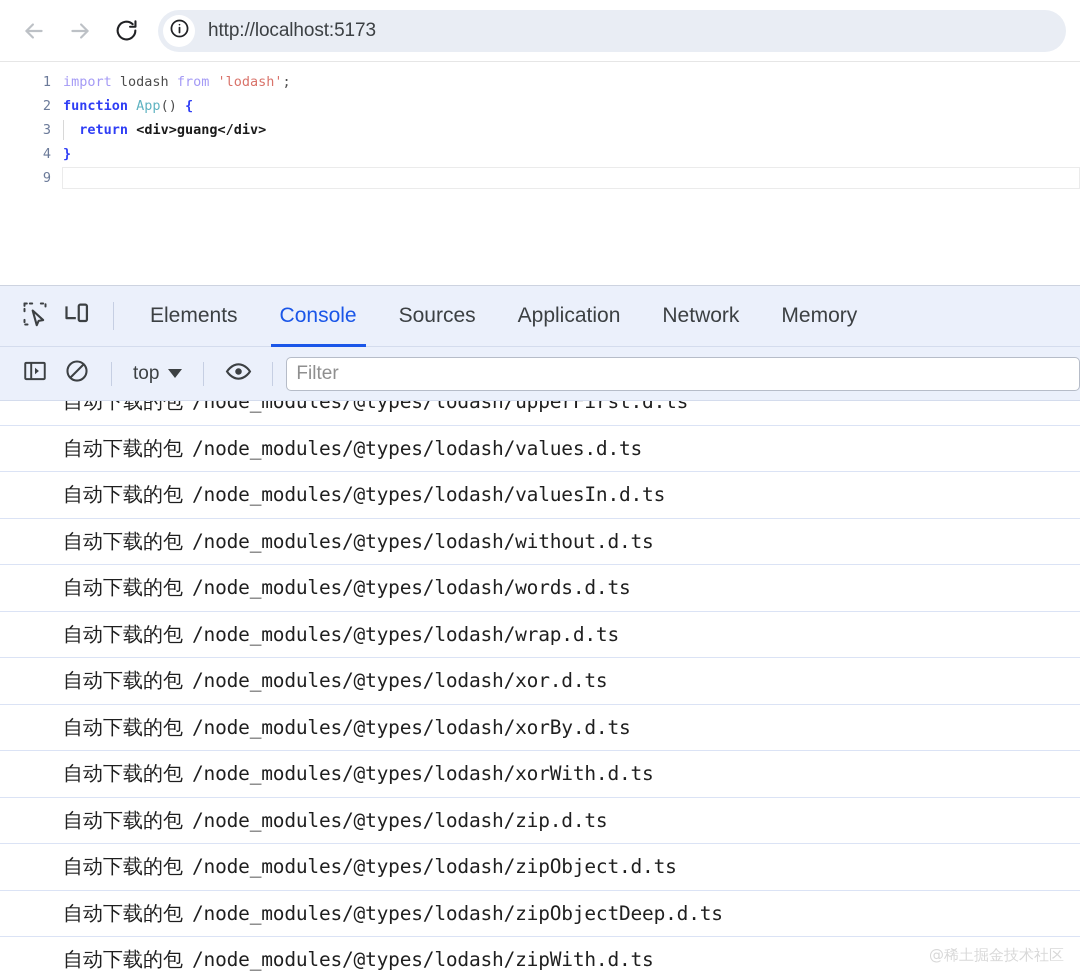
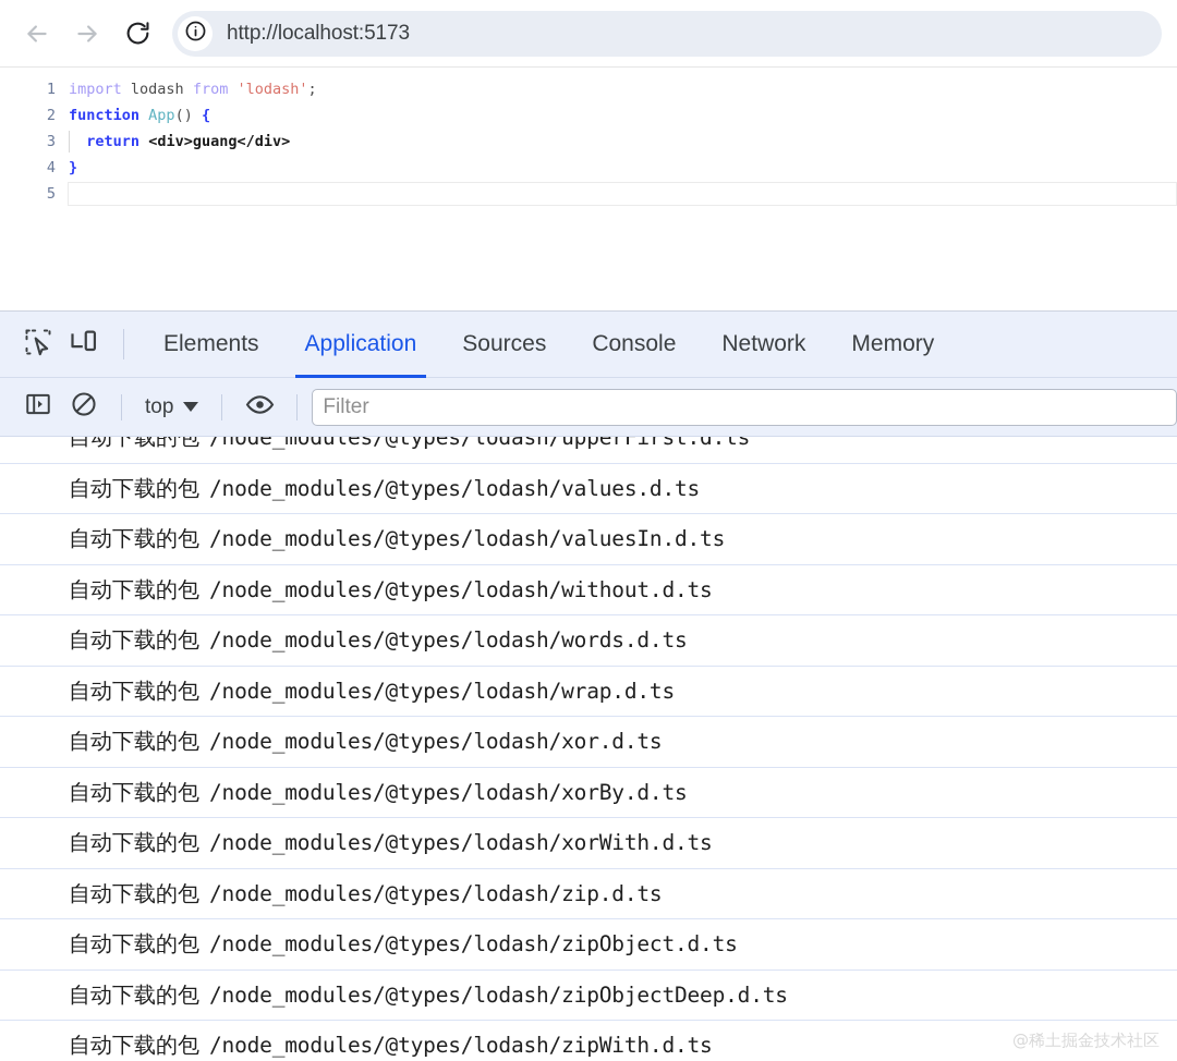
  http://localhost:5173
  1
  import lodash from 'lodash';
  2
  function App() {
  3
  return <div>guang</div>
  4
  }
- 9
+ 5
  Elements
- Console
+ Application
  Sources
- Application
+ Console
  Network
  Memory
  top
  Filter
  自动下载的包
  /node_modules/@types/lodash/upperFirst.d.ts
  自动下载的包
  /node_modules/@types/lodash/values.d.ts
  自动下载的包
  /node_modules/@types/lodash/valuesIn.d.ts
  自动下载的包
  /node_modules/@types/lodash/without.d.ts
  自动下载的包
  /node_modules/@types/lodash/words.d.ts
  自动下载的包
  /node_modules/@types/lodash/wrap.d.ts
  自动下载的包
  /node_modules/@types/lodash/xor.d.ts
  自动下载的包
  /node_modules/@types/lodash/xorBy.d.ts
  自动下载的包
  /node_modules/@types/lodash/xorWith.d.ts
  自动下载的包
  /node_modules/@types/lodash/zip.d.ts
  自动下载的包
  /node_modules/@types/lodash/zipObject.d.ts
  自动下载的包
  /node_modules/@types/lodash/zipObjectDeep.d.ts
  自动下载的包
  /node_modules/@types/lodash/zipWith.d.ts
  @稀土掘金技术社区
